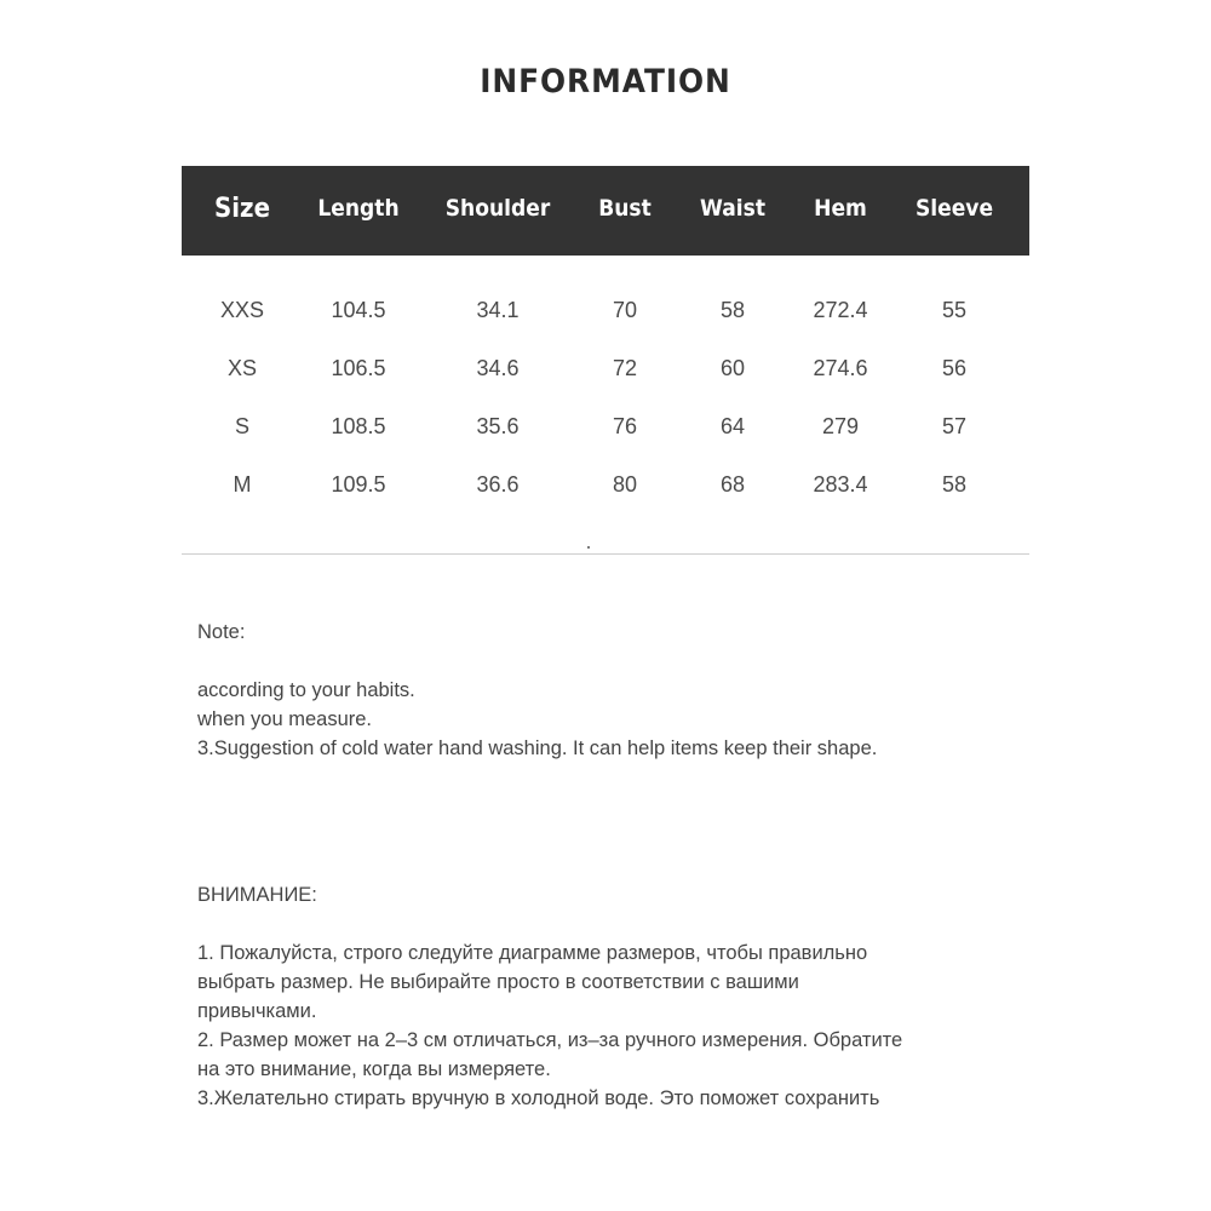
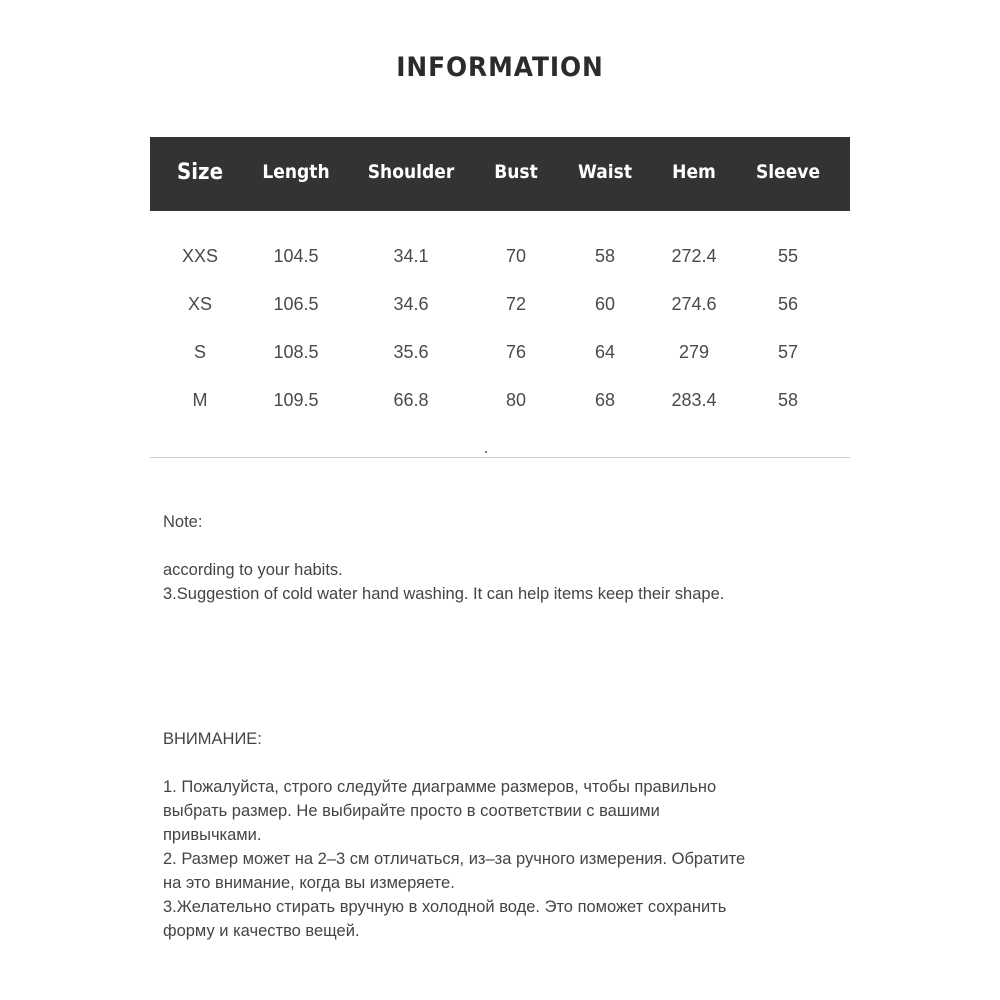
  INFORMATION
  Size
  Length
  Shoulder
  Bust
  Waist
  Hem
  Sleeve
  XXS
  104.5
  34.1
  70
  58
  272.4
  55
  XS
  106.5
  34.6
  72
  60
  274.6
  56
  S
  108.5
  35.6
  76
  64
  279
  57
  M
  109.5
- 36.6
+ 66.8
  80
  68
  283.4
  58
  Note:
  according to your habits.
- when you measure.
  3.Suggestion of cold water hand washing. It can help items keep their shape.
  ВНИМАНИЕ:
  1. Пожалуйста, строго следуйте диаграмме размеров, чтобы правильно
  выбрать размер. Не выбирайте просто в соответствии с вашими
  привычками.
  2. Размер может на 2–3 см отличаться, из–за ручного измерения. Обратите
  на это внимание, когда вы измеряете.
  3.Желательно стирать вручную в холодной воде. Это поможет сохранить
+ форму и качество вещей.
